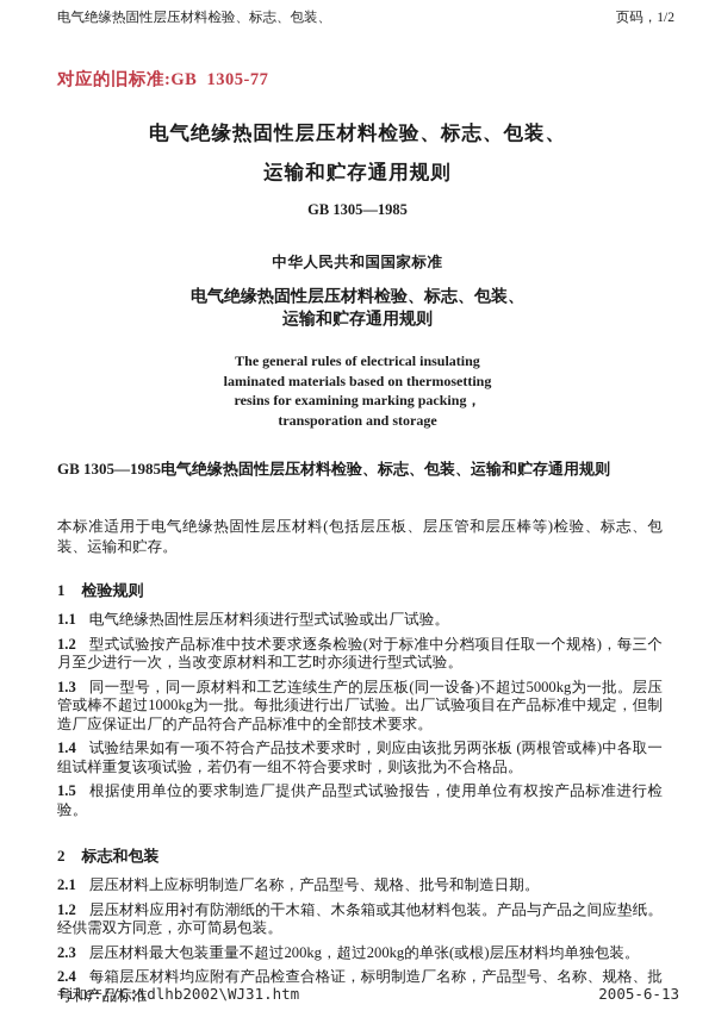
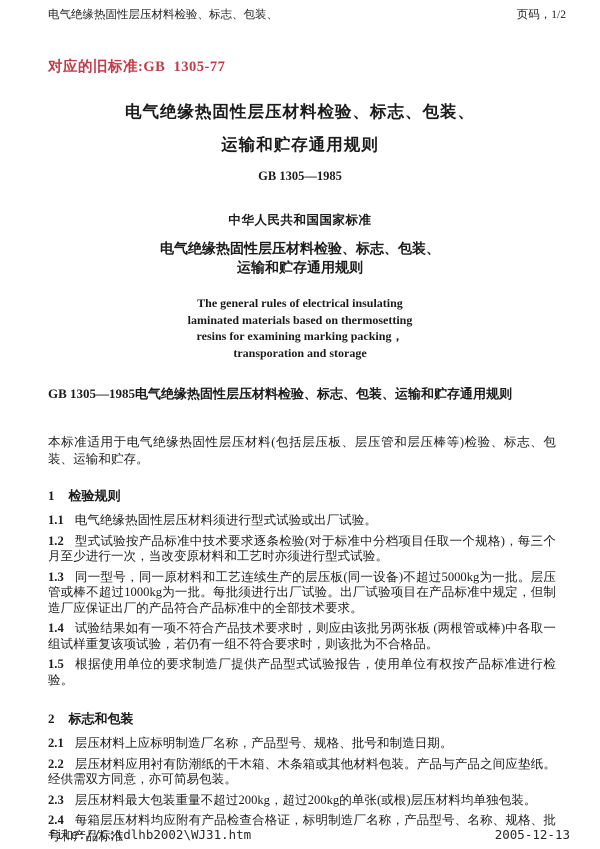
  电气绝缘热固性层压材料检验、标志、包装、
  页码，1/2
  对应的旧标准:GB 1305-77
  电气绝缘热固性层压材料检验、标志、包装、
  运输和贮存通用规则
  GB 1305—1985
  中华人民共和国国家标准
  电气绝缘热固性层压材料检验、标志、包装、
  运输和贮存通用规则
  The general rules of electrical insulating
  laminated materials based on thermosetting
  resins for examining marking packing，
  transporation and storage
  GB 1305—1985电气绝缘热固性层压材料检验、标志、包装、运输和贮存通用规则
  本标准适用于电气绝缘热固性层压材料(包括层压板、层压管和层压棒等)检验、标志、包装、运输和贮存。
  1 检验规则
  1.1 电气绝缘热固性层压材料须进行型式试验或出厂试验。
  1.2 型式试验按产品标准中技术要求逐条检验(对于标准中分档项目任取一个规格)，每三个月至少进行一次，当改变原材料和工艺时亦须进行型式试验。
  1.3 同一型号，同一原材料和工艺连续生产的层压板(同一设备)不超过5000kg为一批。层压管或棒不超过1000kg为一批。每批须进行出厂试验。出厂试验项目在产品标准中规定，但制造厂应保证出厂的产品符合产品标准中的全部技术要求。
  1.4 试验结果如有一项不符合产品技术要求时，则应由该批另两张板 (两根管或棒)中各取一组试样重复该项试验，若仍有一组不符合要求时，则该批为不合格品。
  1.5 根据使用单位的要求制造厂提供产品型式试验报告，使用单位有权按产品标准进行检验。
  2 标志和包装
  2.1 层压材料上应标明制造厂名称，产品型号、规格、批号和制造日期。
- 1.2 层压材料应用衬有防潮纸的干木箱、木条箱或其他材料包装。产品与产品之间应垫纸。经供需双方同意，亦可简易包装。
+ 2.2 层压材料应用衬有防潮纸的干木箱、木条箱或其他材料包装。产品与产品之间应垫纸。经供需双方同意，亦可简易包装。
  2.3 层压材料最大包装重量不超过200kg，超过200kg的单张(或根)层压材料均单独包装。
  2.4 每箱层压材料均应附有产品检查合格证，标明制造厂名称，产品型号、名称、规格、批号和产品标准
  file://C:\dlhb2002\WJ31.htm
- 2005-6-13
+ 2005-12-13
